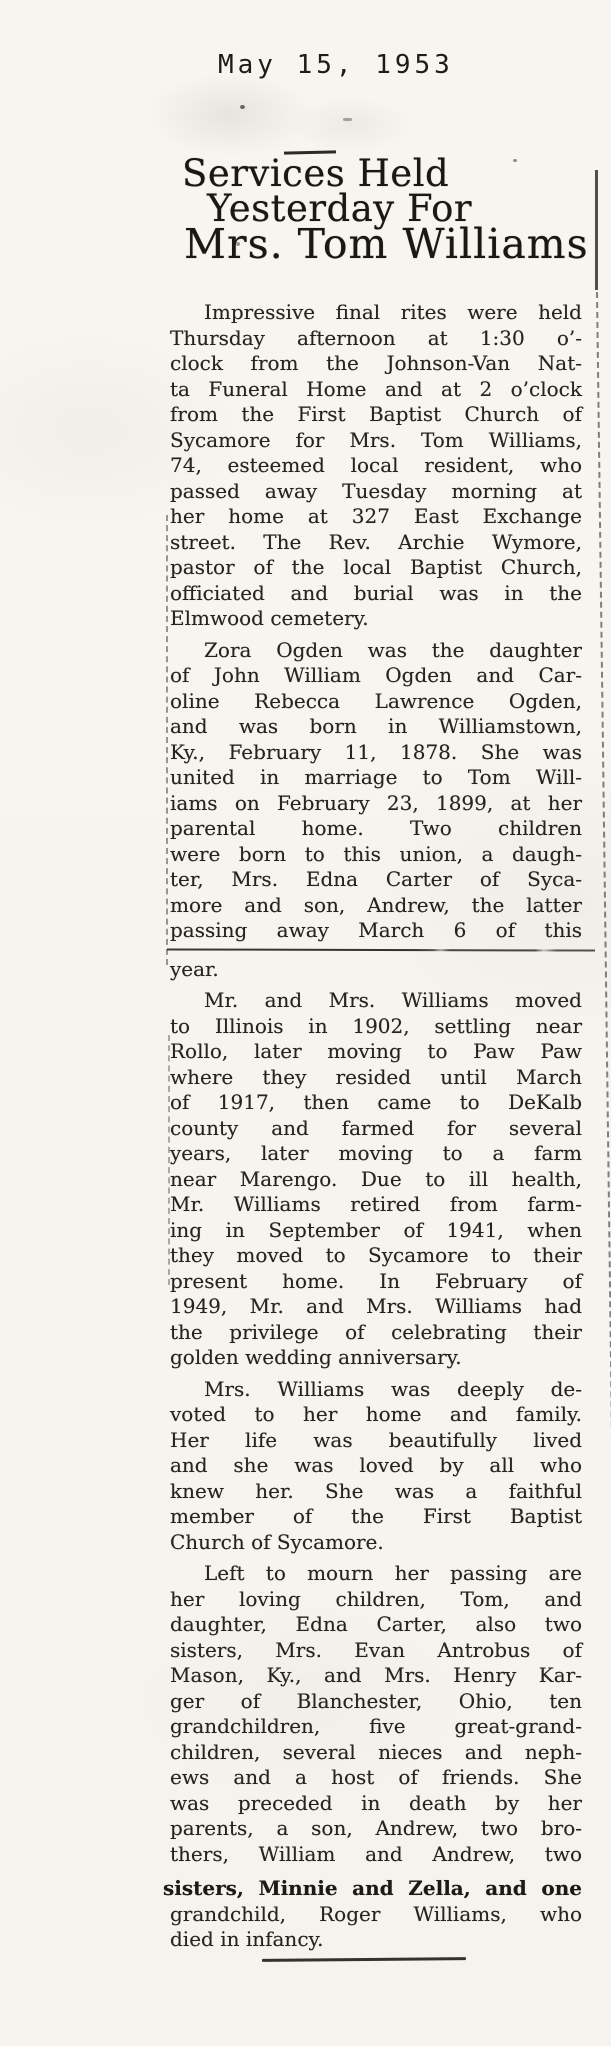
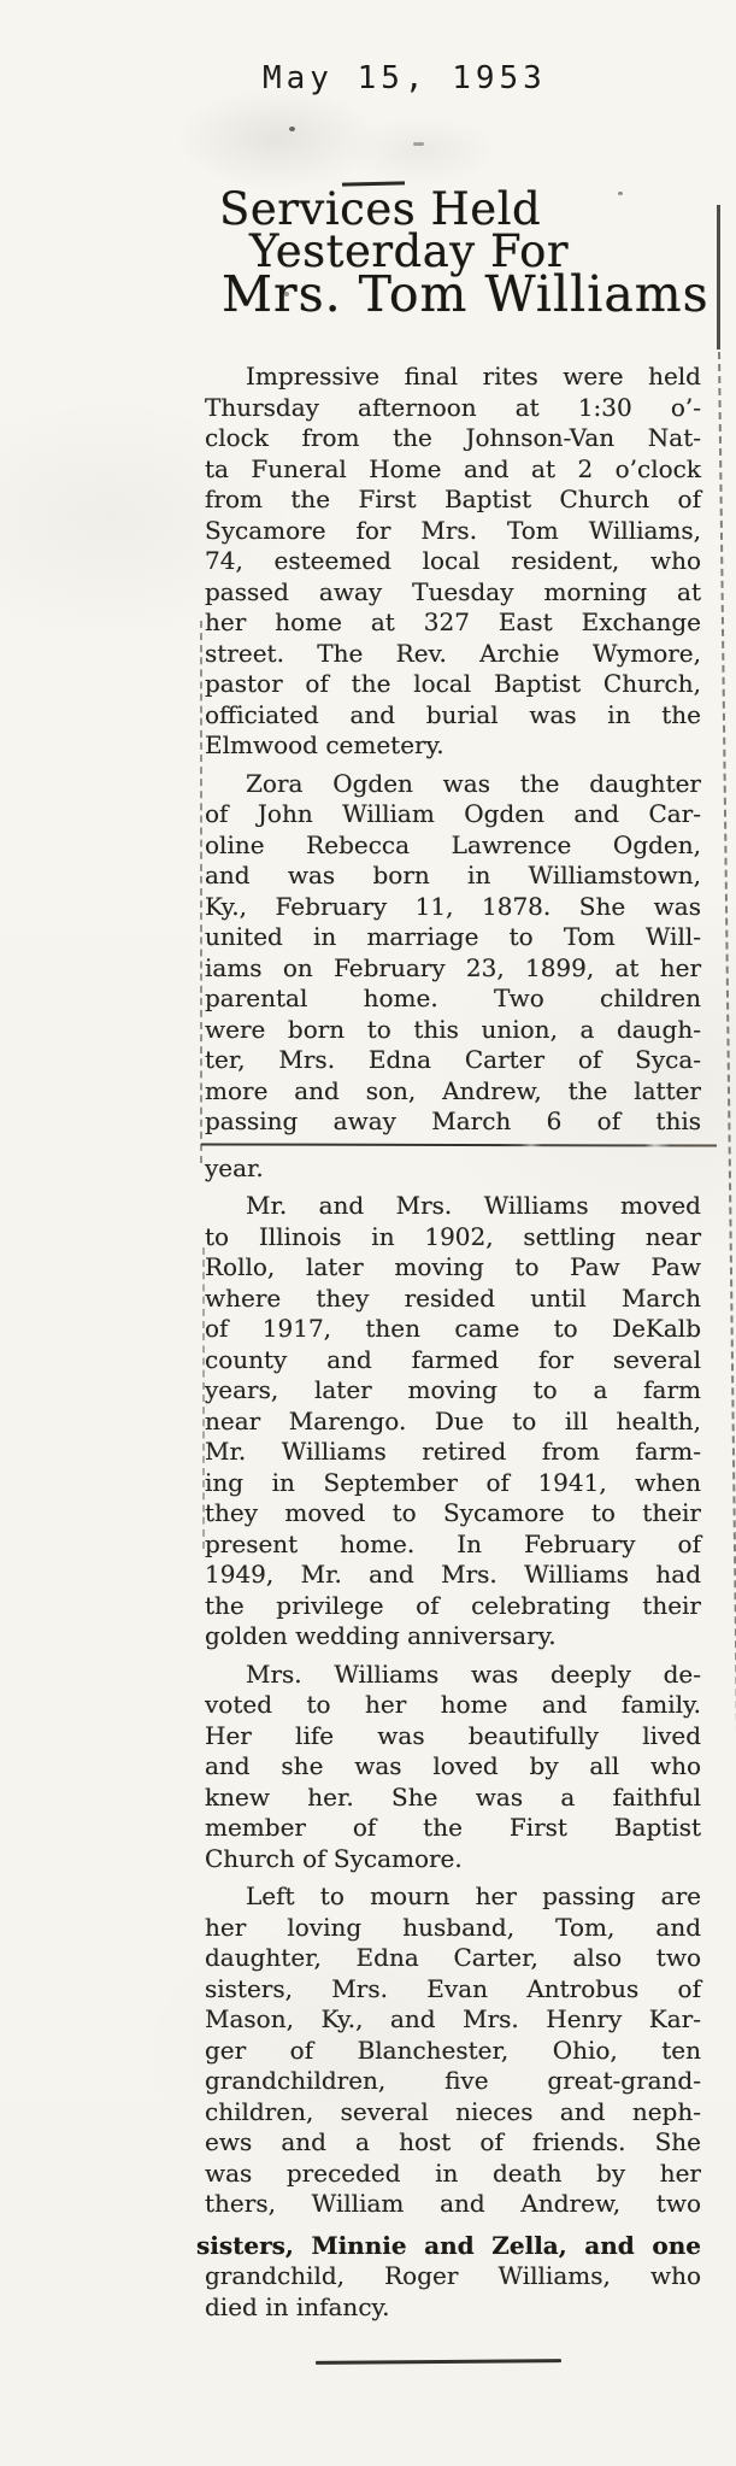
  May 15, 1953
  Services Held
  Yesterday For
  Mrs. Tom Williams
  Impressive final rites were held
  Thursday afternoon at 1:30 o’-
  clock from the Johnson-Van Nat-
  ta Funeral Home and at 2 o’clock
  from the First Baptist Church of
  Sycamore for Mrs. Tom Williams,
  74, esteemed local resident, who
  passed away Tuesday morning at
  her home at 327 East Exchange
  street. The Rev. Archie Wymore,
  pastor of the local Baptist Church,
  officiated and burial was in the
  Elmwood cemetery.
  Zora Ogden was the daughter
  of John William Ogden and Car-
  oline Rebecca Lawrence Ogden,
  and was born in Williamstown,
  Ky., February 11, 1878. She was
  united in marriage to Tom Will-
  iams on February 23, 1899, at her
  parental home. Two children
  were born to this union, a daugh-
  ter, Mrs. Edna Carter of Syca-
  more and son, Andrew, the latter
  passing away March 6 of this
  year.
  Mr. and Mrs. Williams moved
  to Illinois in 1902, settling near
  Rollo, later moving to Paw Paw
  where they resided until March
  of 1917, then came to DeKalb
  county and farmed for several
  years, later moving to a farm
  near Marengo. Due to ill health,
  Mr. Williams retired from farm-
  ing in September of 1941, when
  they moved to Sycamore to their
  present home. In February of
  1949, Mr. and Mrs. Williams had
  the privilege of celebrating their
  golden wedding anniversary.
  Mrs. Williams was deeply de-
  voted to her home and family.
  Her life was beautifully lived
  and she was loved by all who
  knew her. She was a faithful
  member of the First Baptist
  Church of Sycamore.
  Left to mourn her passing are
- her loving children, Tom, and
+ her loving husband, Tom, and
  daughter, Edna Carter, also two
  sisters, Mrs. Evan Antrobus of
  Mason, Ky., and Mrs. Henry Kar-
  ger of Blanchester, Ohio, ten
  grandchildren, five great-grand-
  children, several nieces and neph-
  ews and a host of friends. She
  was preceded in death by her
- parents, a son, Andrew, two bro-
  thers, William and Andrew, two
  sisters, Minnie and Zella, and one
  grandchild, Roger Williams, who
  died in infancy.
